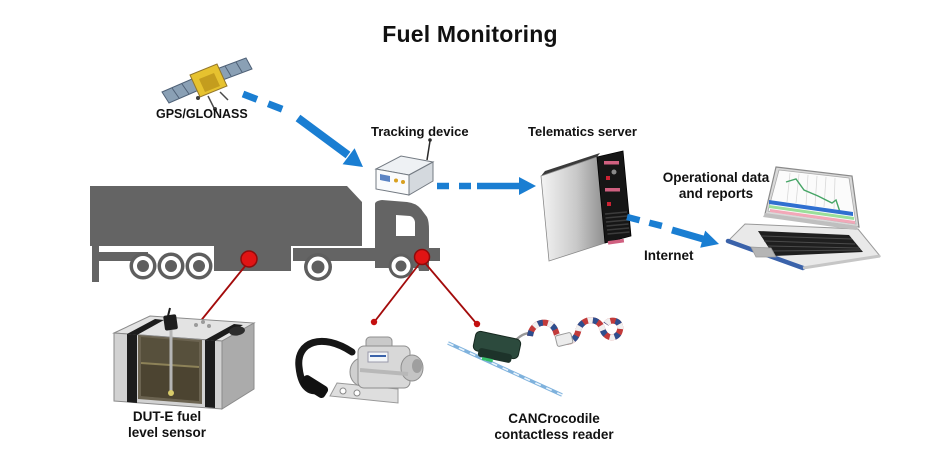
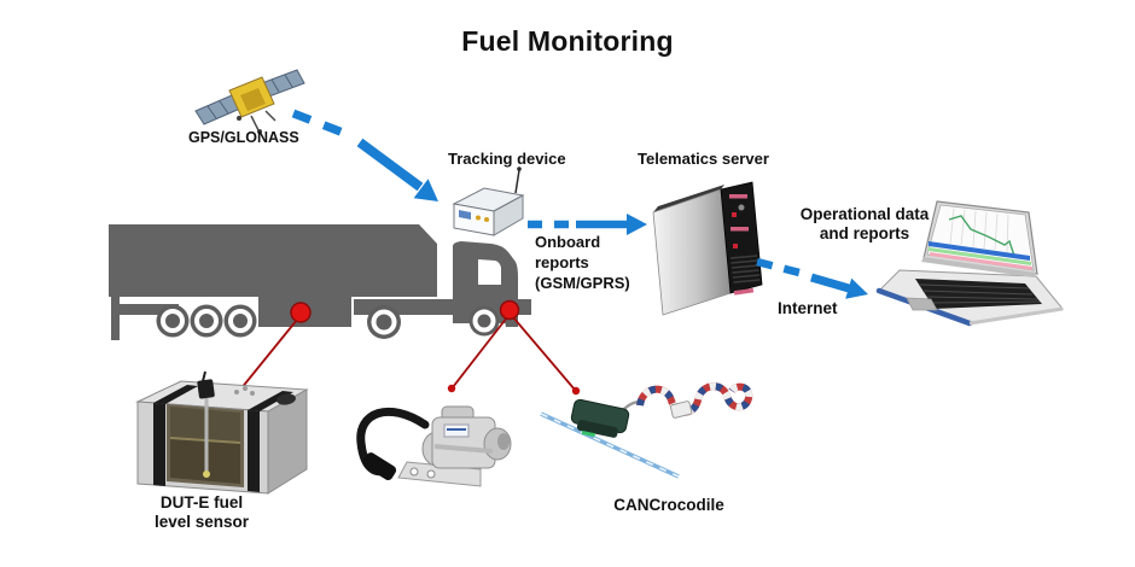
  Fuel Monitoring
  GPS/GLONASS
  Tracking device
  Telematics server
+ Onboard
+ reports
+ (GSM/GPRS)
  Operational data
  and reports
  Internet
  DUT-E fuel
  level sensor
  CANCrocodile
- contactless reader
